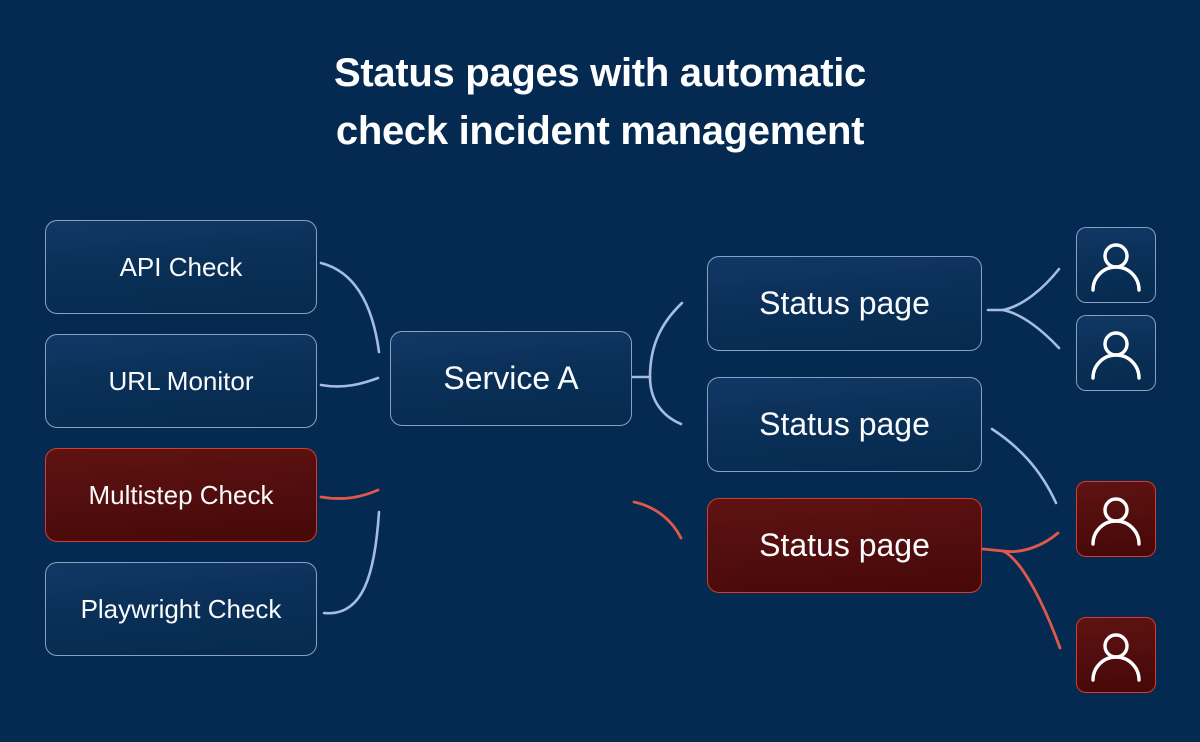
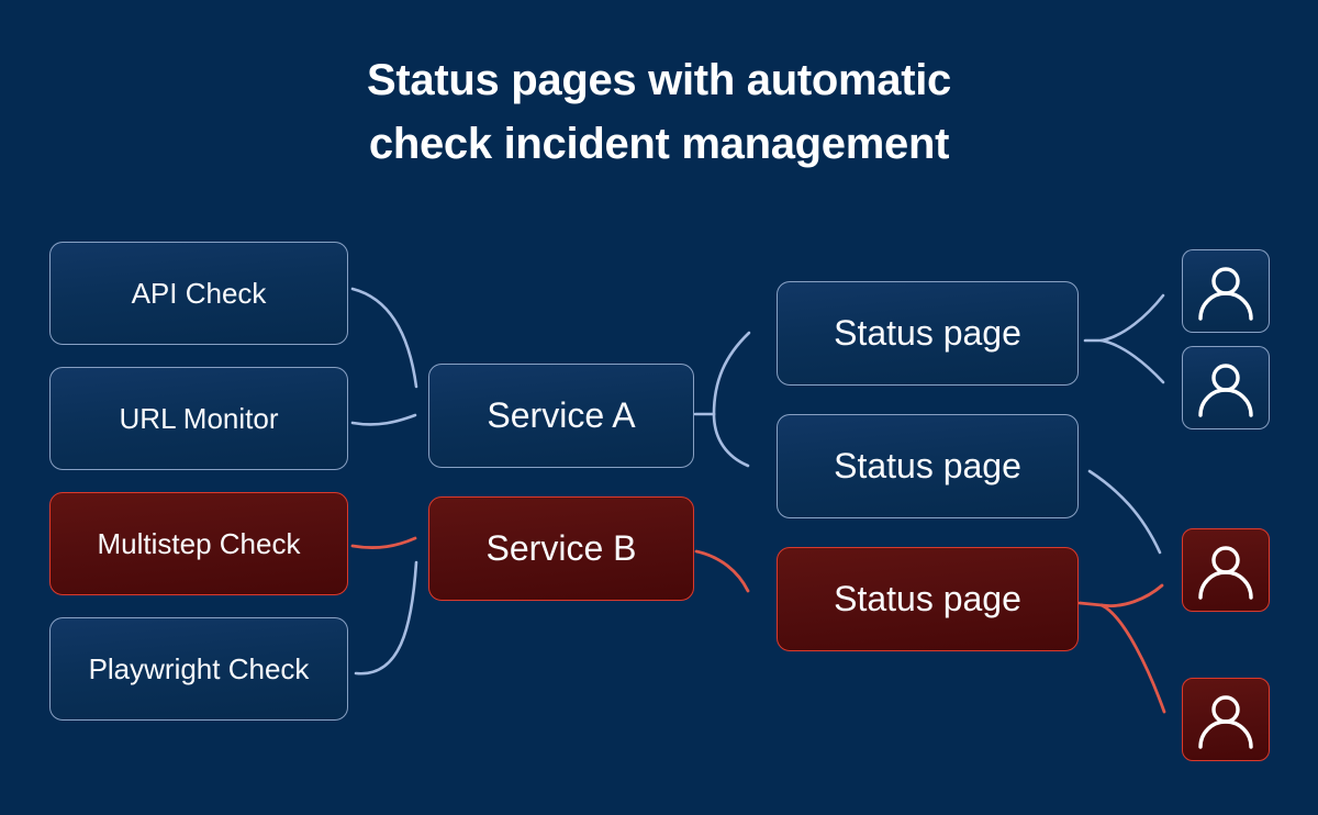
  Status pages with automatic
  check incident management
  API Check
  URL Monitor
  Multistep Check
  Playwright Check
  Service A
+ Service B
  Status page
  Status page
  Status page
